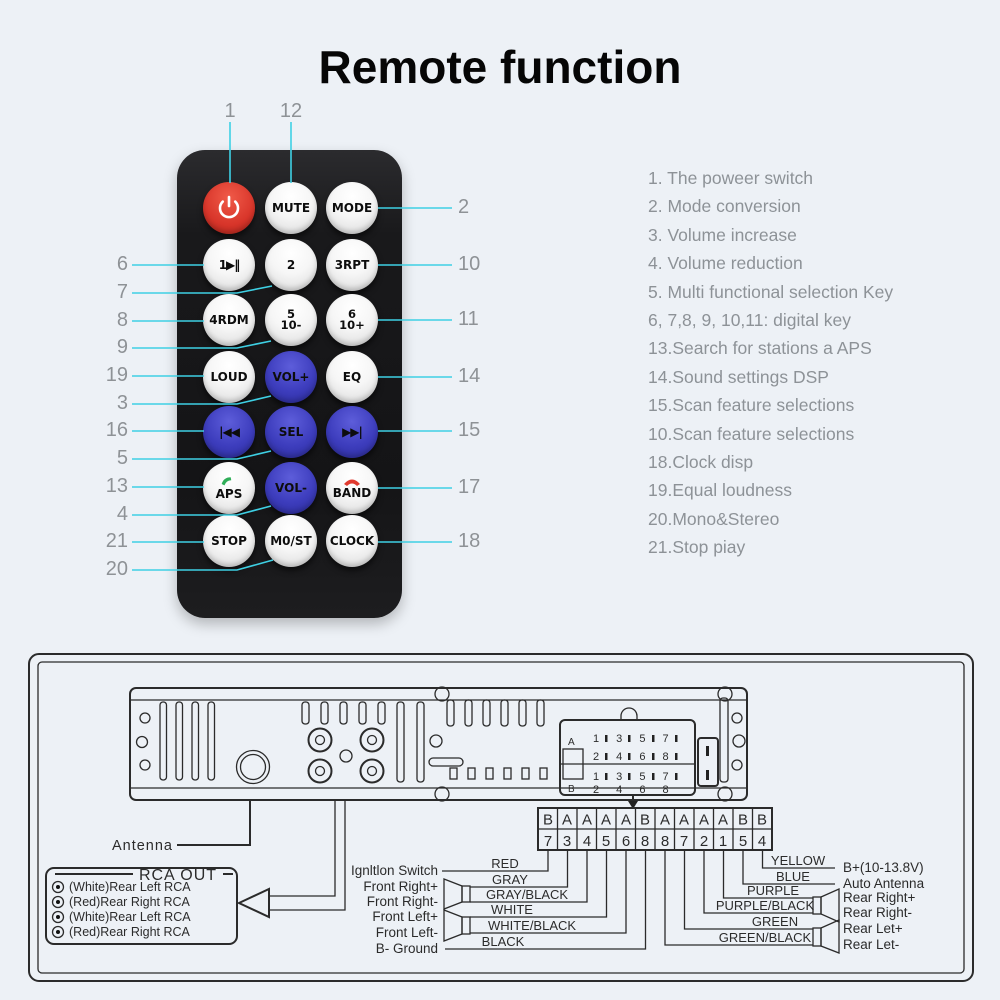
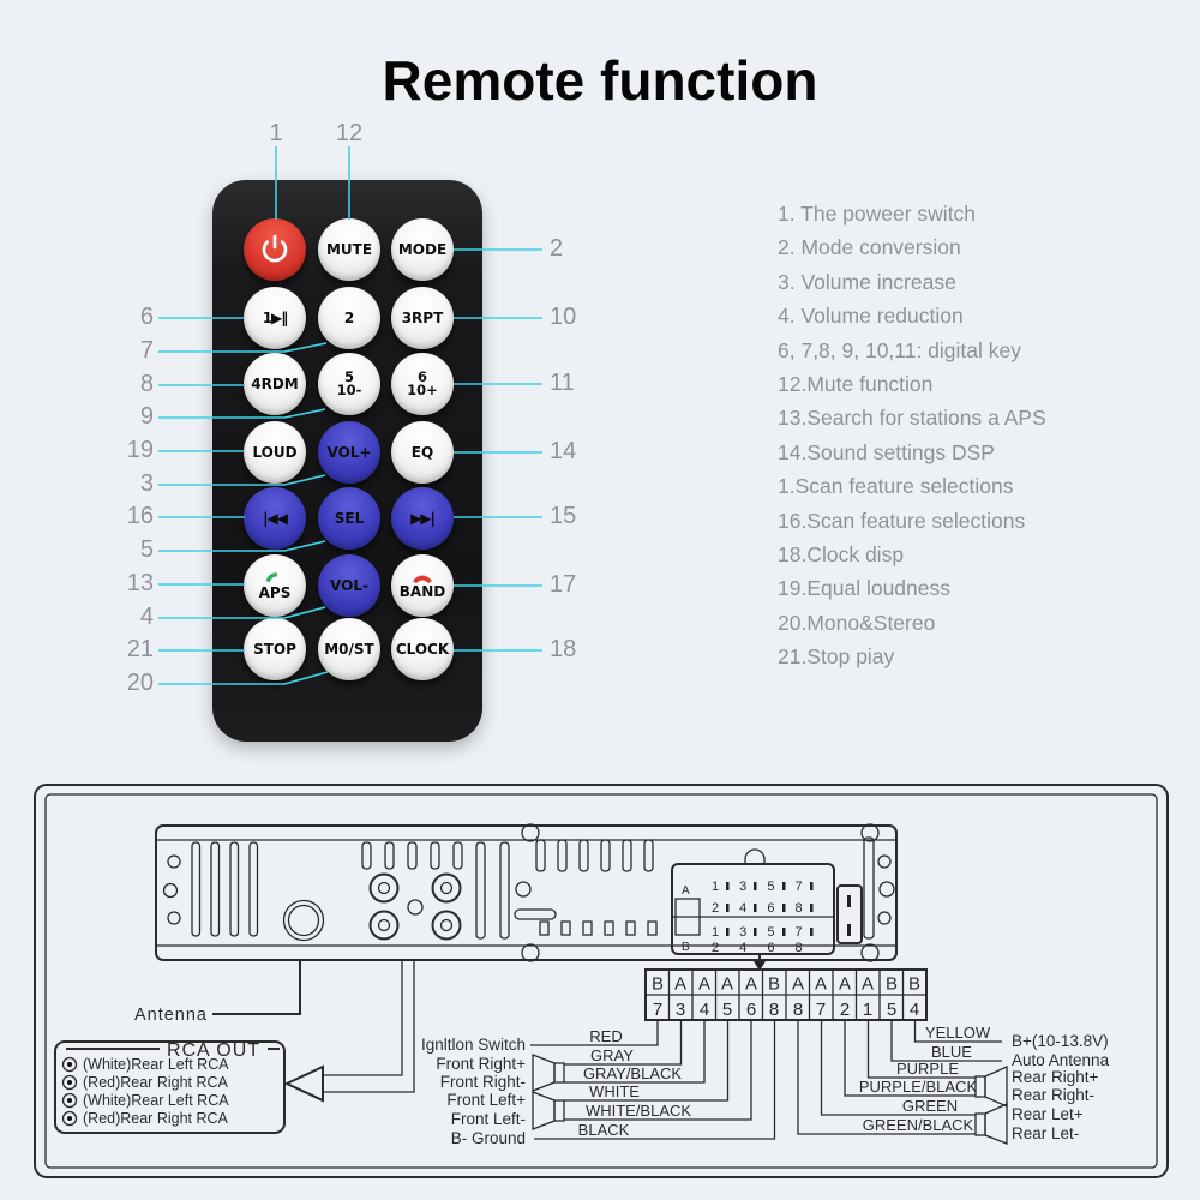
  Remote function
  MUTE
  MODE
  1▶‖
  2
  3RPT
  4RDM
  5
  10-
  6
  10+
  LOUD
  VOL+
  EQ
  |◀◀
  SEL
  ▶▶|
  APS
  VOL-
  BAND
  STOP
  M0/ST
  CLOCK
  1
  12
  6
  7
  8
  9
  19
  3
  16
  5
  13
  4
  21
  20
  2
  10
  11
  14
  15
  17
  18
  1. The poweer switch
  2. Mode conversion
  3. Volume increase
  4. Volume reduction
- 5. Multi functional selection Key
  6, 7,8, 9, 10,11: digital key
+ 12.Mute function
  13.Search for stations a APS
  14.Sound settings DSP
- 15.Scan feature selections
+ 1.Scan feature selections
- 10.Scan feature selections
+ 16.Scan feature selections
  18.Clock disp
  19.Equal loudness
  20.Mono&Stereo
  21.Stop piay
  A
  B
  1 3 5 7
  2 4 6 8
  1 3 5 7
  2 4 6 8
  B
  A
  A
  A
  A
  B
  A
  A
  A
  A
  B
  B
  7
  3
  4
  5
  6
  8
  8
  7
  2
  1
  5
  4
  Ignltlon Switch
  Front Right+
  Front Right-
  Front Left+
  Front Left-
  B- Ground
  RED
  GRAY
  GRAY/BLACK
  WHITE
  WHITE/BLACK
  BLACK
  YELLOW
  BLUE
  PURPLE
  PURPLE/BLACK
  GREEN
  GREEN/BLACK
  B+(10-13.8V)
  Auto Antenna
  Rear Right+
  Rear Right-
  Rear Let+
  Rear Let-
  Antenna
  RCA OUT
  (White)Rear Left RCA
  (Red)Rear Right RCA
  (White)Rear Left RCA
  (Red)Rear Right RCA
